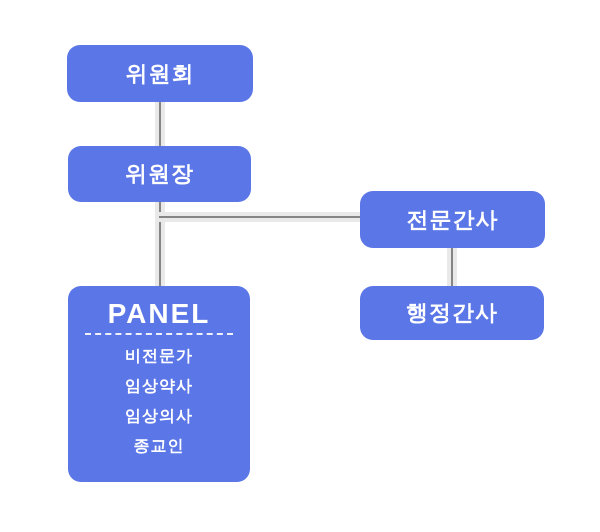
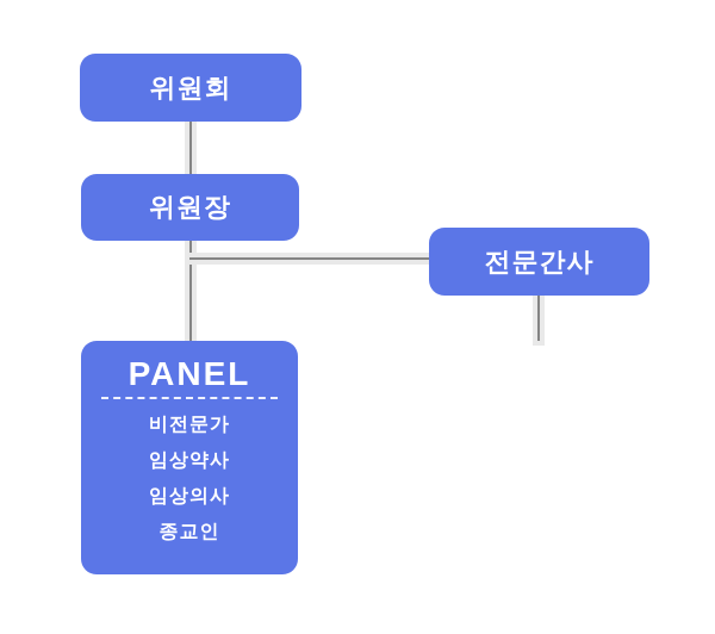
  위원회
  위원장
  전문간사
- 행정간사
  PANEL
  비전문가
  임상약사
  임상의사
  종교인
